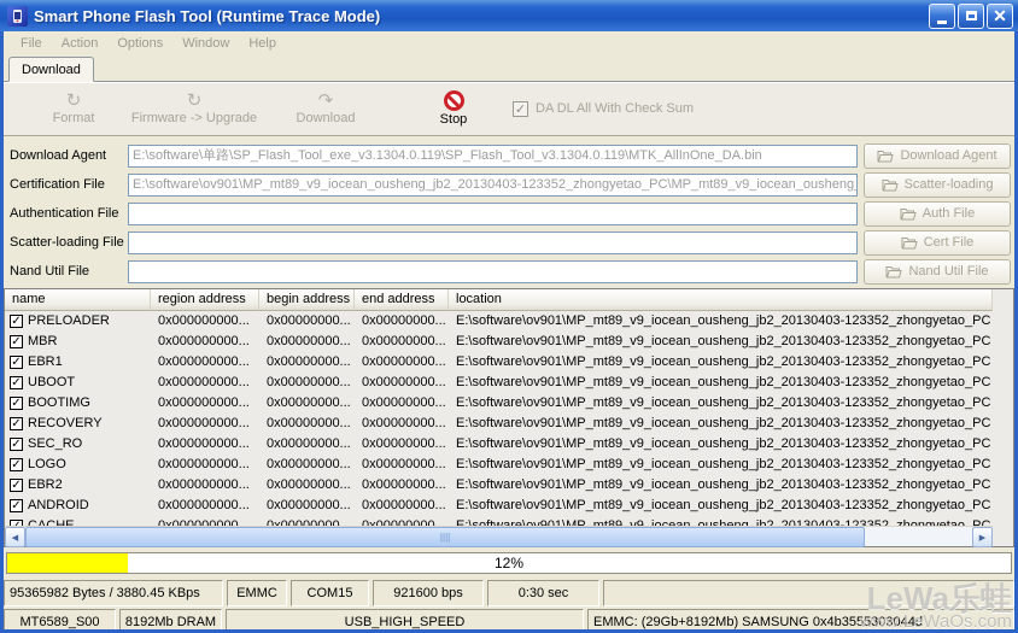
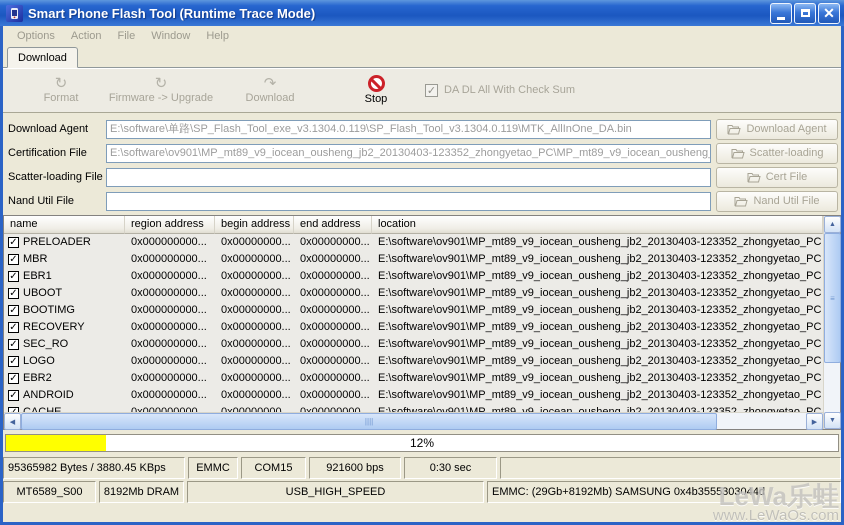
  Smart Phone Flash Tool (Runtime Trace Mode)
  ✕
- File
+ Options
  Action
- Options
+ File
  Window
  Help
  Download
  ↻
  Format
  ↻
  Firmware -> Upgrade
  ↷
  Download
  Stop
  ✓
  DA DL All With Check Sum
  Download Agent
  E:\software\单路\SP_Flash_Tool_exe_v3.1304.0.119\SP_Flash_Tool_v3.1304.0.119\MTK_AllInOne_DA.bin
  Download Agent
  Certification File
  E:\software\ov901\MP_mt89_v9_iocean_ousheng_jb2_20130403-123352_zhongyetao_PC\MP_mt89_v9_iocean_ousheng
  Scatter-loading
- Authentication File
- Auth File
  Scatter-loading File
  Cert File
  Nand Util File
  Nand Util File
  name
  region address
  begin address
  end address
  location
  ✓
  PRELOADER
  0x000000000...
  0x00000000...
  0x00000000...
  E:\software\ov901\MP_mt89_v9_iocean_ousheng_jb2_20130403-123352_zhongyetao_PC
  ✓
  MBR
  0x000000000...
  0x00000000...
  0x00000000...
  E:\software\ov901\MP_mt89_v9_iocean_ousheng_jb2_20130403-123352_zhongyetao_PC
  ✓
  EBR1
  0x000000000...
  0x00000000...
  0x00000000...
  E:\software\ov901\MP_mt89_v9_iocean_ousheng_jb2_20130403-123352_zhongyetao_PC
  ✓
  UBOOT
  0x000000000...
  0x00000000...
  0x00000000...
  E:\software\ov901\MP_mt89_v9_iocean_ousheng_jb2_20130403-123352_zhongyetao_PC
  ✓
  BOOTIMG
  0x000000000...
  0x00000000...
  0x00000000...
  E:\software\ov901\MP_mt89_v9_iocean_ousheng_jb2_20130403-123352_zhongyetao_PC
  ✓
  RECOVERY
  0x000000000...
  0x00000000...
  0x00000000...
  E:\software\ov901\MP_mt89_v9_iocean_ousheng_jb2_20130403-123352_zhongyetao_PC
  ✓
  SEC_RO
  0x000000000...
  0x00000000...
  0x00000000...
  E:\software\ov901\MP_mt89_v9_iocean_ousheng_jb2_20130403-123352_zhongyetao_PC
  ✓
  LOGO
  0x000000000...
  0x00000000...
  0x00000000...
  E:\software\ov901\MP_mt89_v9_iocean_ousheng_jb2_20130403-123352_zhongyetao_PC
  ✓
  EBR2
  0x000000000...
  0x00000000...
  0x00000000...
  E:\software\ov901\MP_mt89_v9_iocean_ousheng_jb2_20130403-123352_zhongyetao_PC
  ✓
  ANDROID
  0x000000000...
  0x00000000...
  0x00000000...
  E:\software\ov901\MP_mt89_v9_iocean_ousheng_jb2_20130403-123352_zhongyetao_PC
+ ≡
  ||||
  12%
  95365982 Bytes / 3880.45 KBps
  EMMC
  COM15
  921600 bps
  0:30 sec
  MT6589_S00
  8192Mb DRAM
  USB_HIGH_SPEED
  EMMC: (29Gb+8192Mb) SAMSUNG 0x4b3555303044d
  LeWa乐蛙
  www.LeWaOs.com
